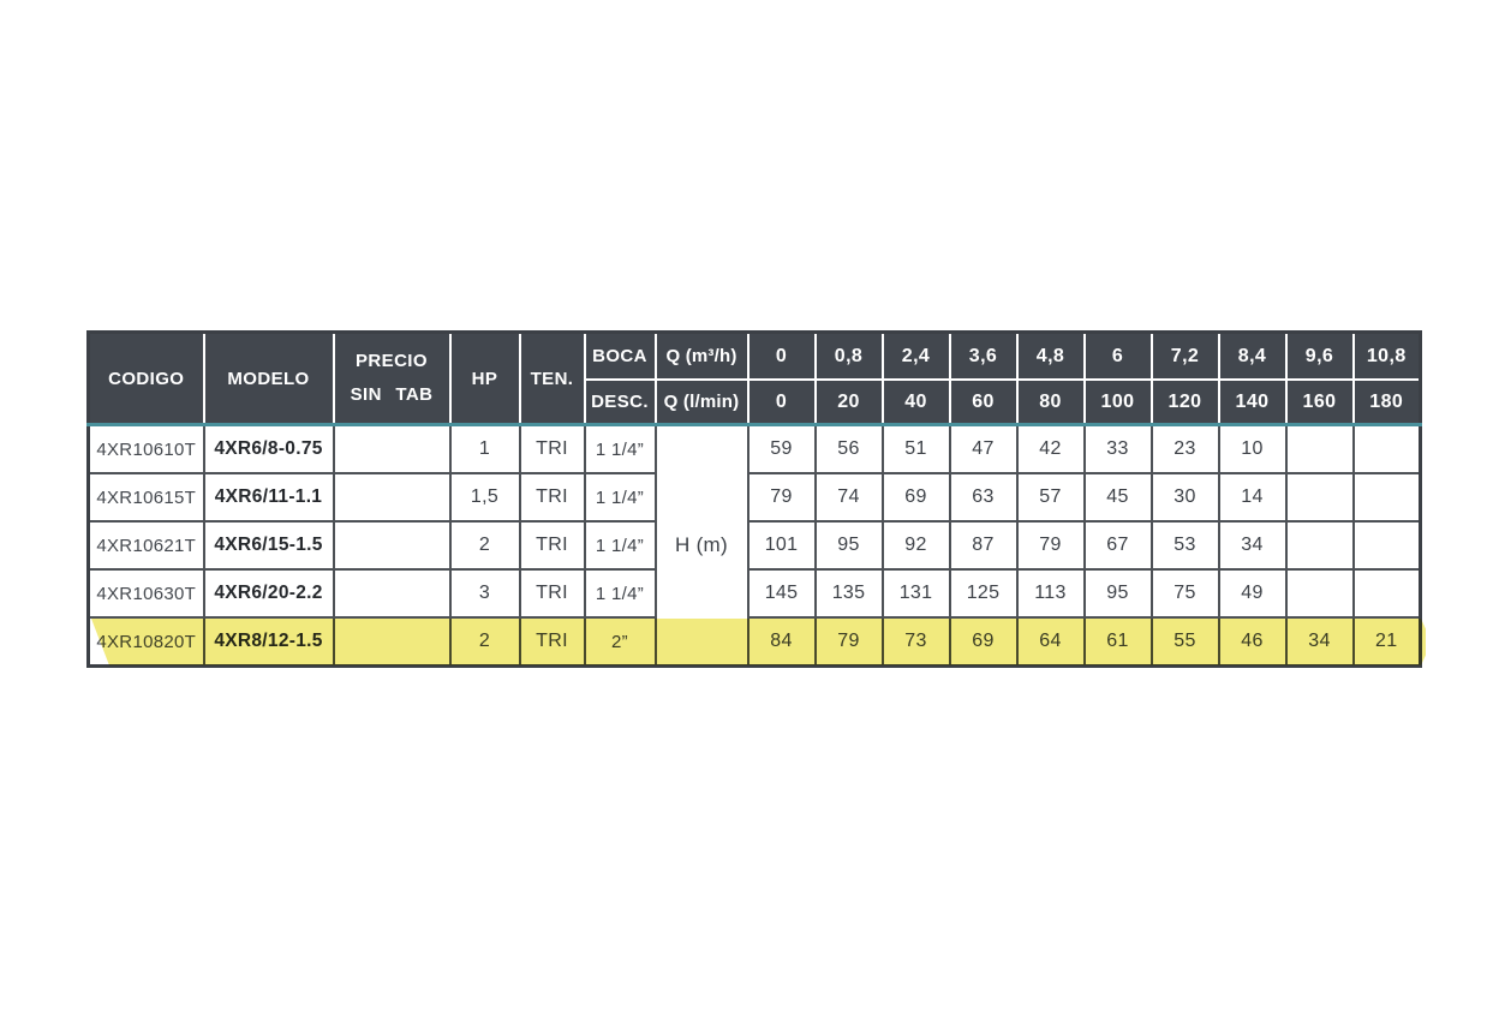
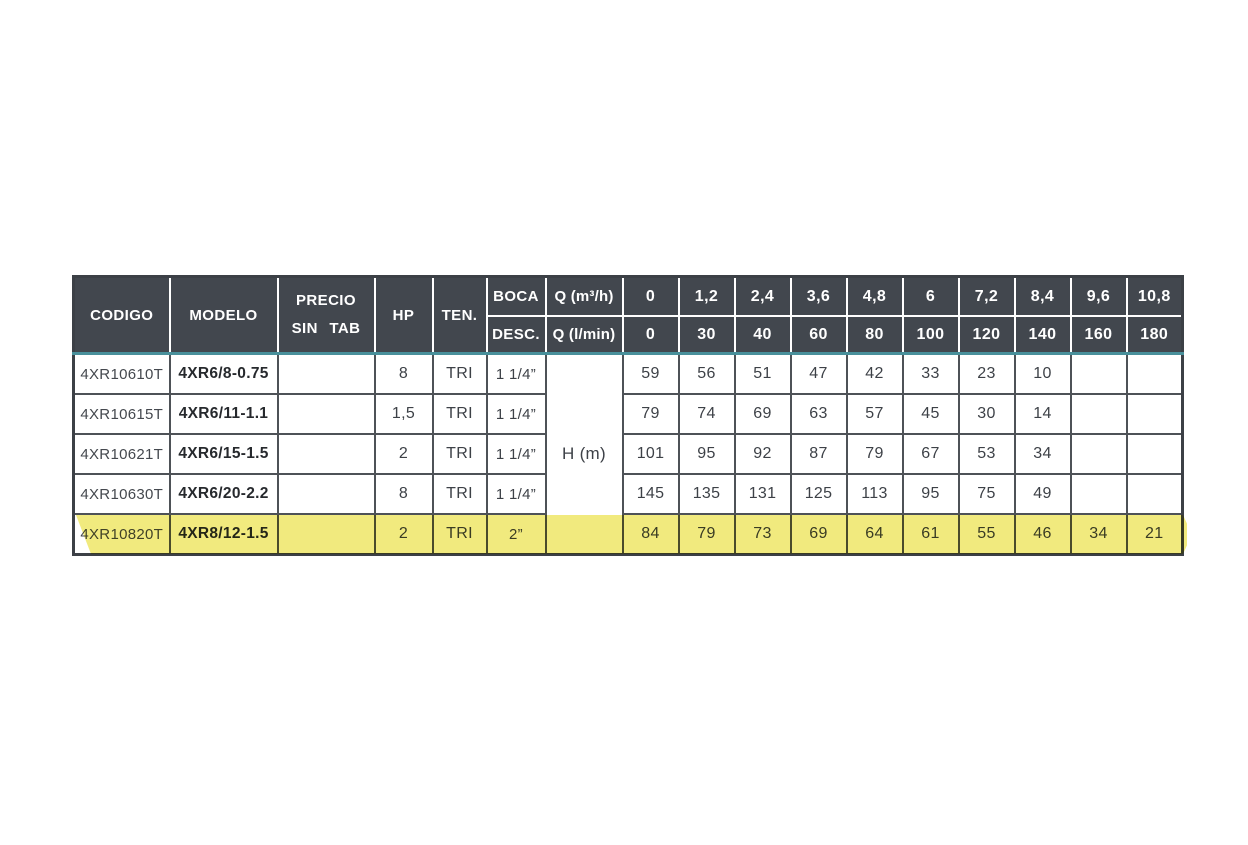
- CODIGO	MODELO	PRECIO SIN TAB	HP	TEN.	BOCA	Q (m³/h)	0	0,8	2,4	3,6	4,8	6	7,2	8,4	9,6	10,8
+ CODIGO	MODELO	PRECIO SIN TAB	HP	TEN.	BOCA	Q (m³/h)	0	1,2	2,4	3,6	4,8	6	7,2	8,4	9,6	10,8
- DESC.	Q (l/min)	0	20	40	60	80	100	120	140	160	180
+ DESC.	Q (l/min)	0	30	40	60	80	100	120	140	160	180
- 4XR10610T	4XR6/8-0.75		1	TRI	1 1/4”	H (m)	59	56	51	47	42	33	23	10
+ 4XR10610T	4XR6/8-0.75		8	TRI	1 1/4”	H (m)	59	56	51	47	42	33	23	10
  4XR10615T	4XR6/11-1.1		1,5	TRI	1 1/4”	79	74	69	63	57	45	30	14
  4XR10621T	4XR6/15-1.5		2	TRI	1 1/4”	101	95	92	87	79	67	53	34
- 4XR10630T	4XR6/20-2.2		3	TRI	1 1/4”	145	135	131	125	113	95	75	49
+ 4XR10630T	4XR6/20-2.2		8	TRI	1 1/4”	145	135	131	125	113	95	75	49
